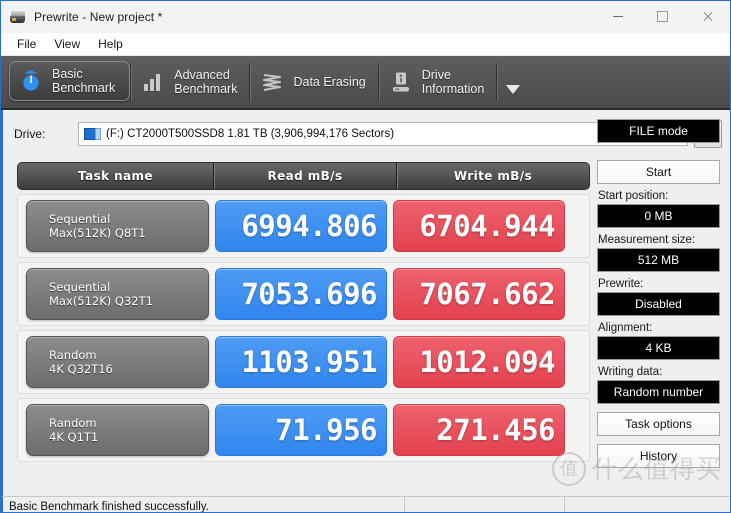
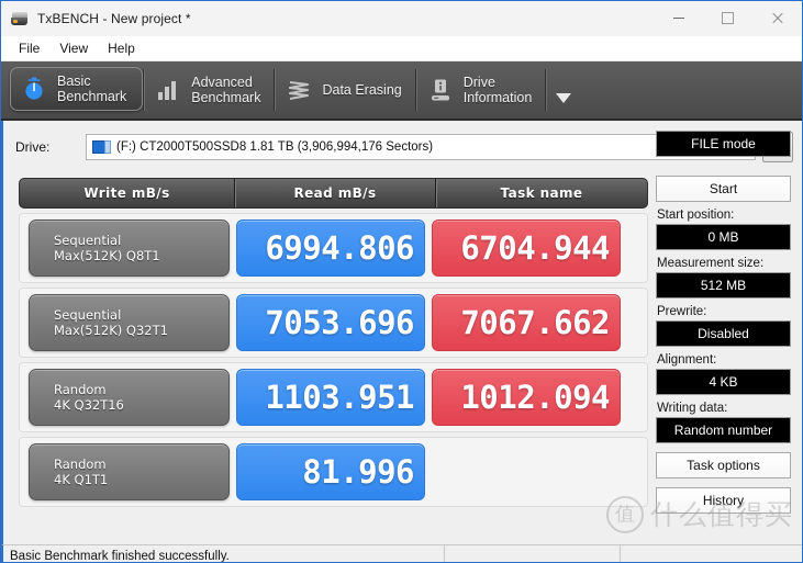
- Prewrite - New project *
+ TxBENCH - New project *
  File
  View
  Help
  Basic
  Benchmark
  Advanced
  Benchmark
  Data Erasing
  Drive
  Information
  Drive:
  (F:) CT2000T500SSD8 1.81 TB (3,906,994,176 Sectors)
- Task name
+ Write mB/s
  Read mB/s
- Write mB/s
+ Task name
  Sequential
  Max(512K) Q8T1
  6994.806
  6704.944
  Sequential
  Max(512K) Q32T1
  7053.696
  7067.662
  Random
  4K Q32T16
  1103.951
  1012.094
  Random
  4K Q1T1
- 71.956
+ 81.996
- 271.456
  FILE mode
  Start
  Start position:
  0 MB
  Measurement size:
  512 MB
  Prewrite:
  Disabled
  Alignment:
  4 KB
  Writing data:
  Random number
  Task options
  History
  值
  什么值得买
  Basic Benchmark finished successfully.
